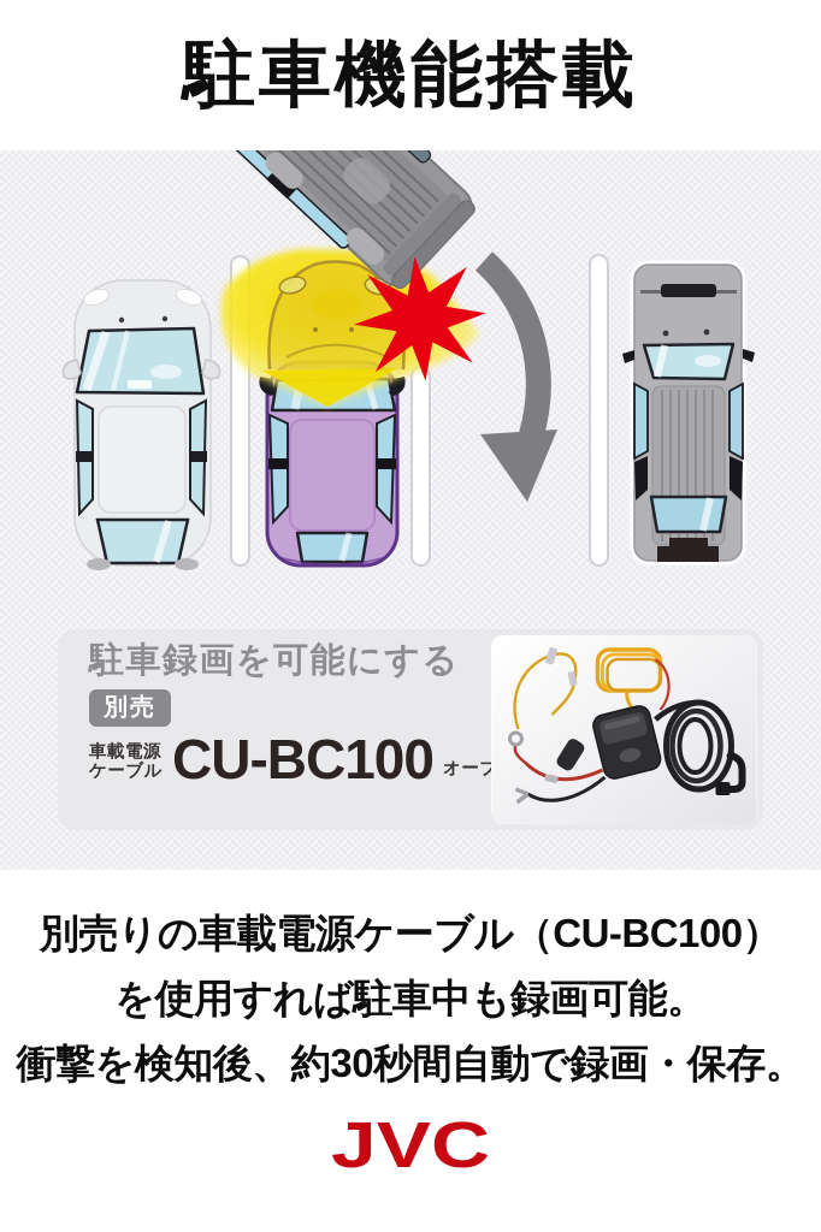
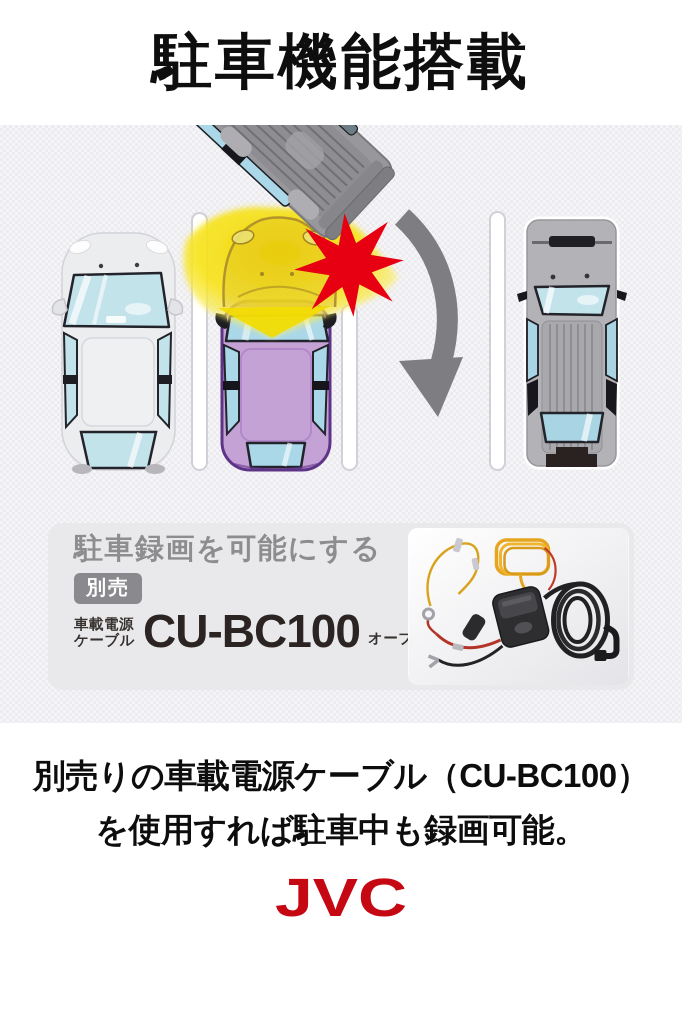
  駐車機能搭載
  駐車録画を可能にする
  別売
  車載電源
  ケーブル
  CU-BC100
  別売りの車載電源ケーブル（CU-BC100）
  を使用すれば駐車中も録画可能。
- 衝撃を検知後、約30秒間自動で録画・保存。
  JVC
